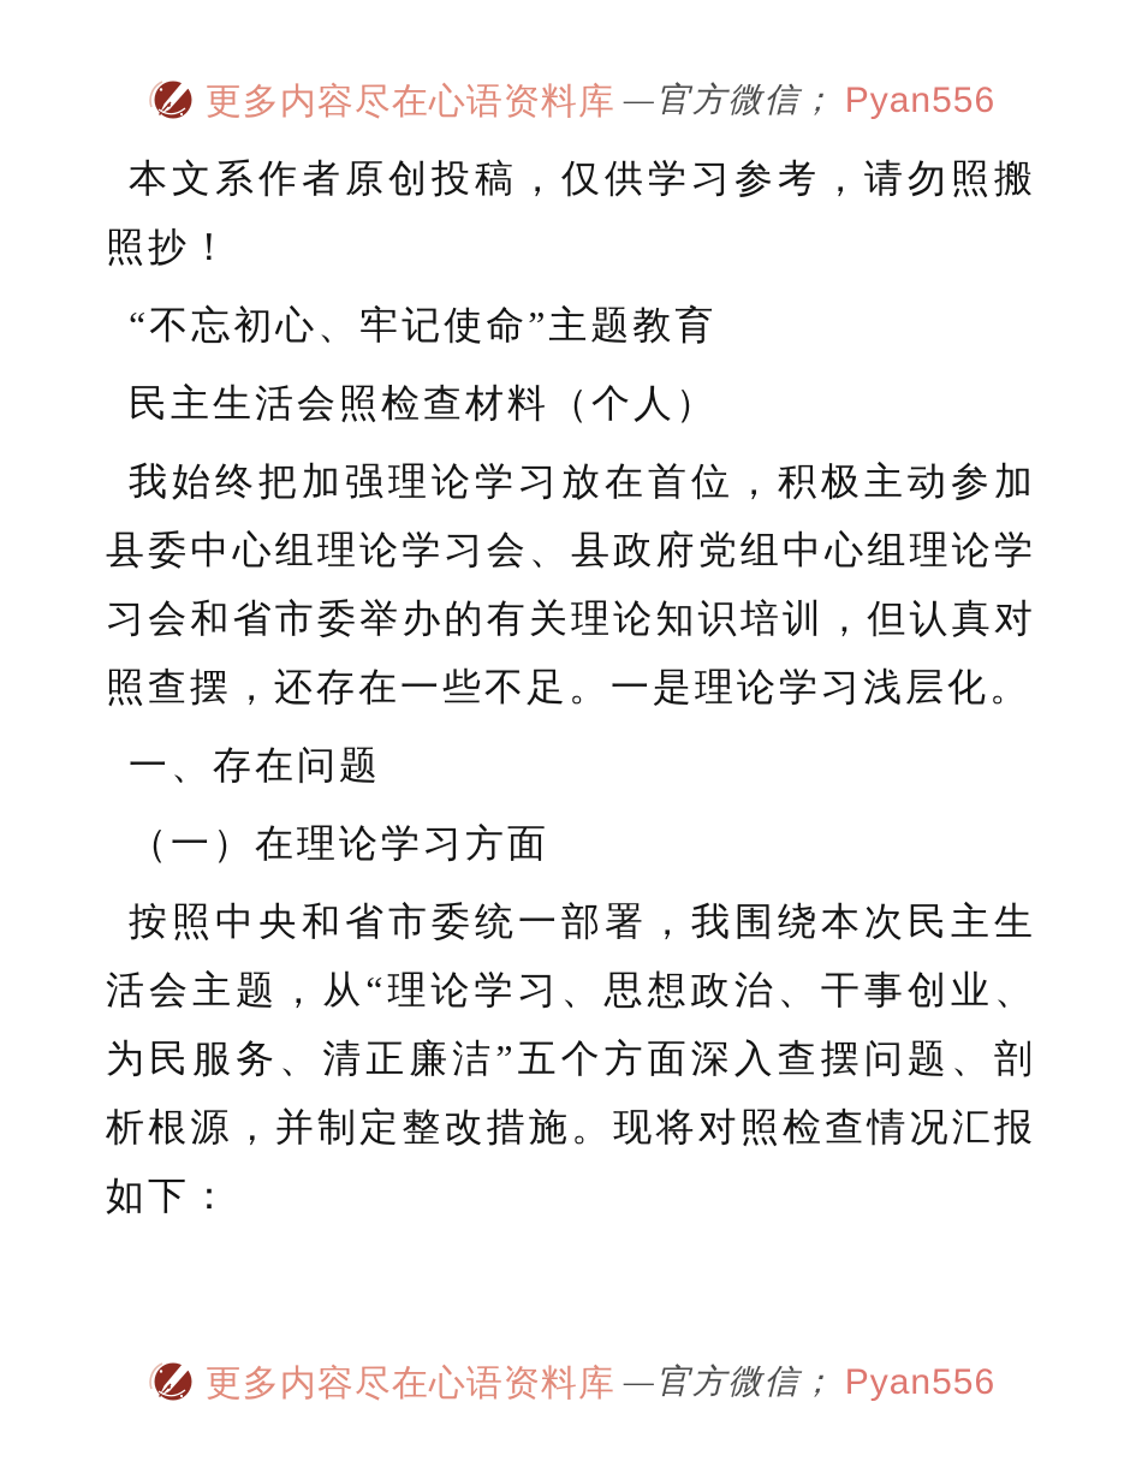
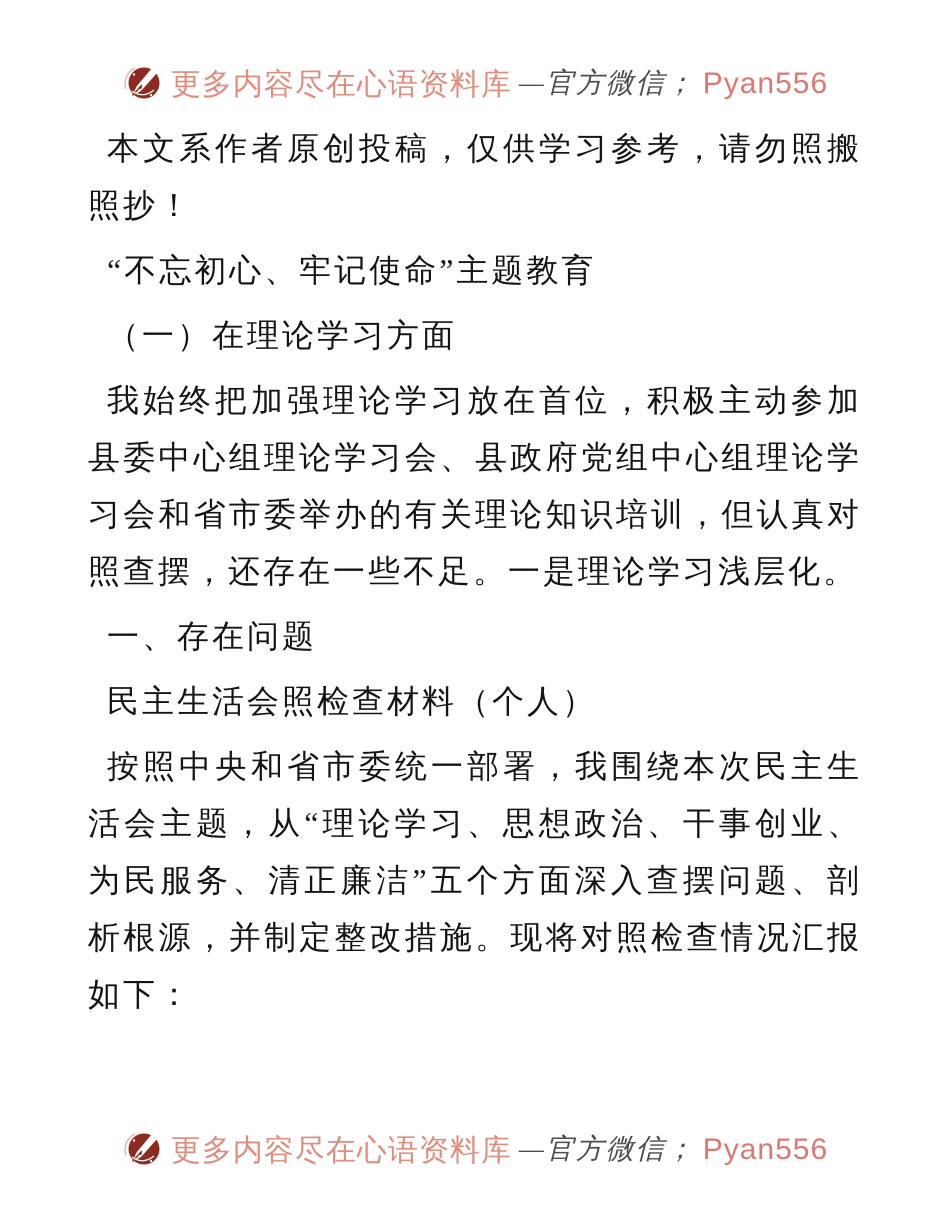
  更多内容尽在心语资料库
  —官方微信；
  Pyan556
  本文系作者原创投稿，仅供学习参考，请勿照搬照抄！
  “不忘初心、牢记使命”主题教育
- 民主生活会照检查材料（个人）
+ （一）在理论学习方面
  我始终把加强理论学习放在首位，积极主动参加县委中心组理论学习会、县政府党组中心组理论学习会和省市委举办的有关理论知识培训，但认真对照查摆，还存在一些不足。一是理论学习浅层化。
  一、存在问题
- （一）在理论学习方面
+ 民主生活会照检查材料（个人）
  按照中央和省市委统一部署，我围绕本次民主生活会主题，从“理论学习、思想政治、干事创业、为民服务、清正廉洁”五个方面深入查摆问题、剖析根源，并制定整改措施。现将对照检查情况汇报如下：
  更多内容尽在心语资料库
  —官方微信；
  Pyan556
